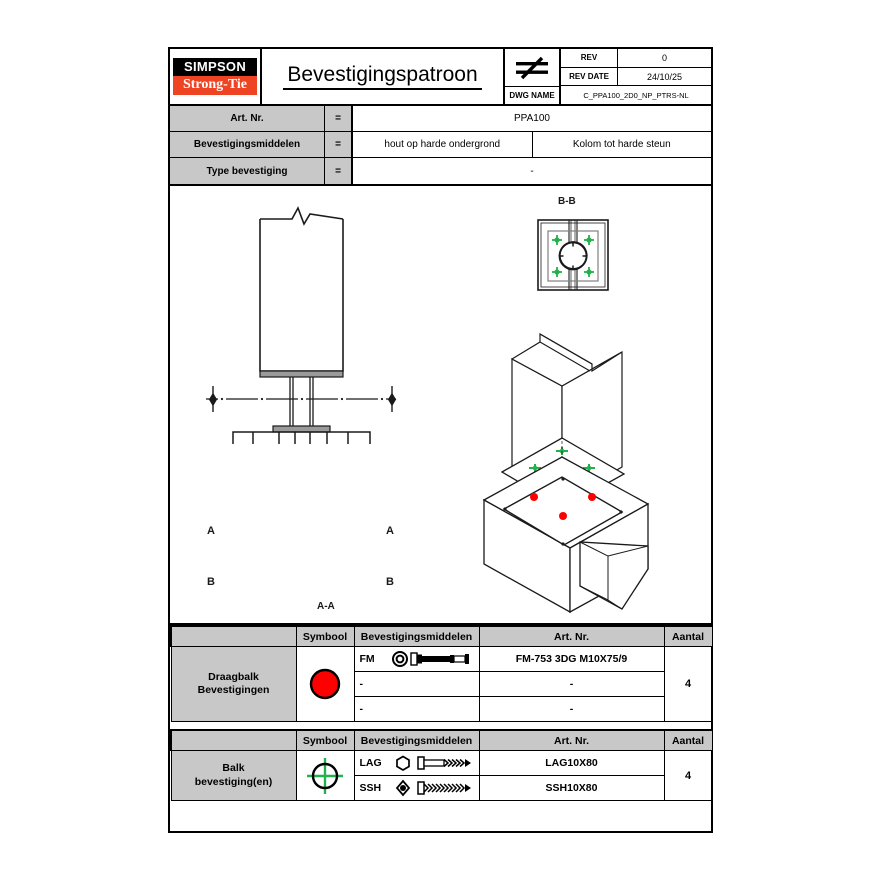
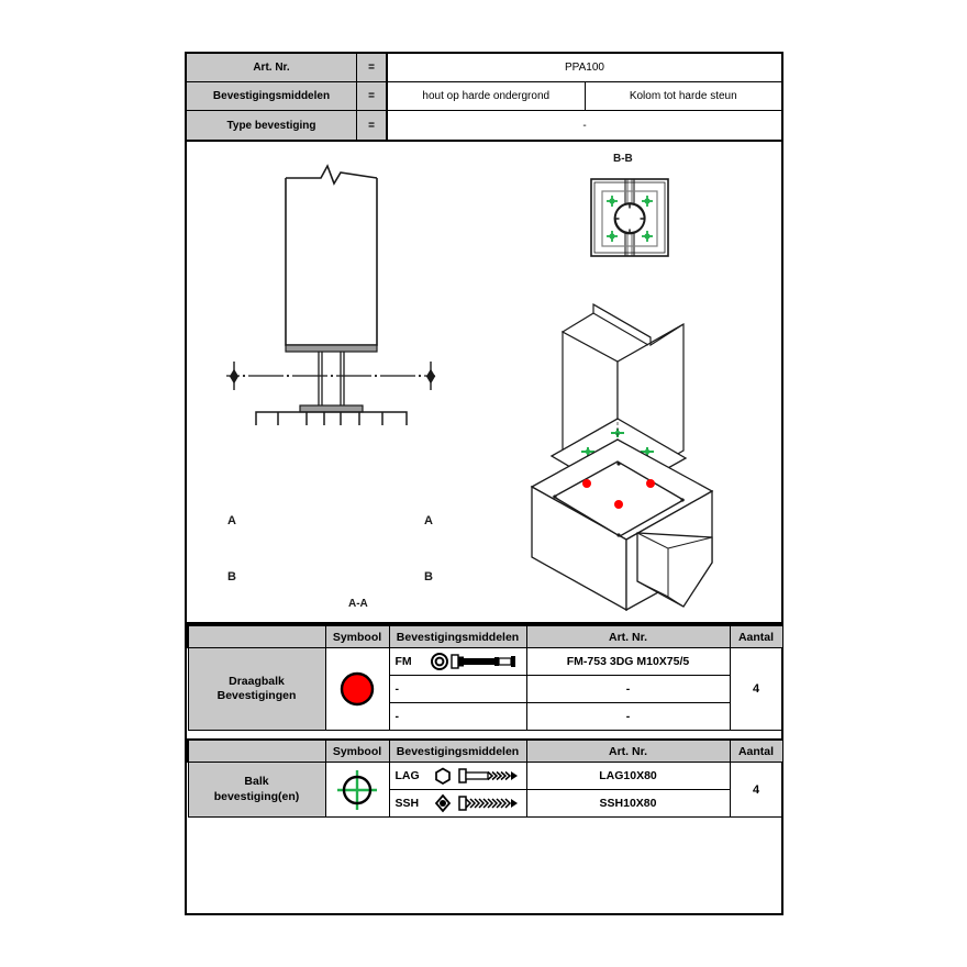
- SIMPSON
- Strong-Tie
- Bevestigingspatroon
- DWG NAME
- REV
- 0
- REV DATE
- 24/10/25
- C_PPA100_2D0_NP_PTRS-NL
  Art. Nr.
  =
  PPA100
  Bevestigingsmiddelen
  =
  hout op harde ondergrond
  Kolom tot harde steun
  Type bevestiging
  =
  -
  A
  A
  B
  B
  B-B
  A-A
  	Symbool	Bevestigingsmiddelen	Art. Nr.	Aantal
- Draagbalk Bevestigingen		FM	FM-753 3DG M10X75/9	4
+ Draagbalk Bevestigingen		FM	FM-753 3DG M10X75/5	4
  -	-
  -	-
  	Symbool	Bevestigingsmiddelen	Art. Nr.	Aantal
  Balk bevestiging(en)		LAG	LAG10X80	4
  SSH	SSH10X80
